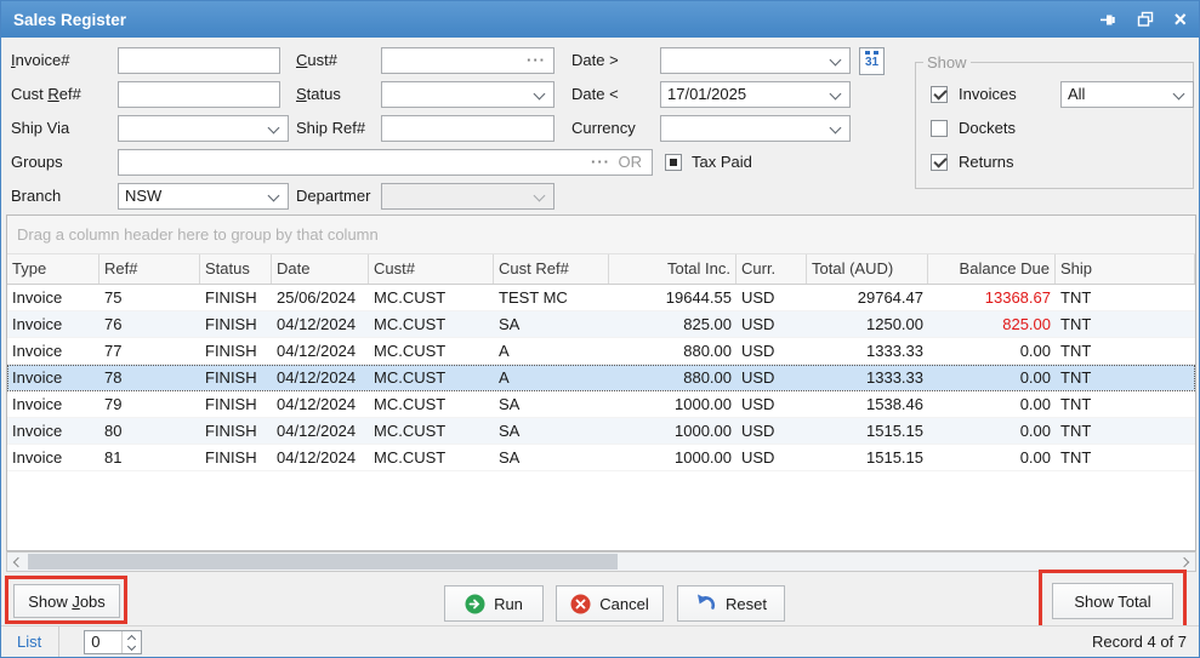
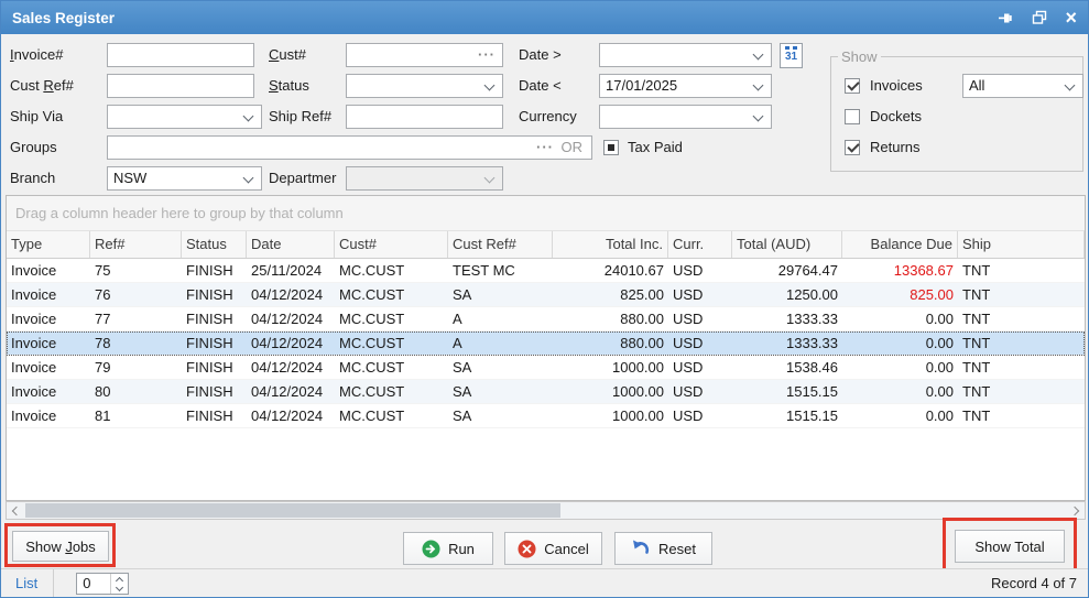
  Sales Register
  ×
  Invoice#
  Cust#
  ···
  Date >
  31
  Cust Ref#
  Status
  Date <
  17/01/2025
  Ship Via
  Ship Ref#
  Currency
  Groups
  ···
  OR
  Tax Paid
  Branch
  NSW
  Departmer
  Show
  Invoices
  All
  Dockets
  Returns
  Drag a column header here to group by that column
  Type
  Ref#
  Status
  Date
  Cust#
  Cust Ref#
  Total Inc.
  Curr.
  Total (AUD)
  Balance Due
  Ship
  Invoice
  75
  FINISH
- 25/06/2024
+ 25/11/2024
  MC.CUST
  TEST MC
- 19644.55
+ 24010.67
  USD
  29764.47
  13368.67
  TNT
  Invoice
  76
  FINISH
  04/12/2024
  MC.CUST
  SA
  825.00
  USD
  1250.00
  825.00
  TNT
  Invoice
  77
  FINISH
  04/12/2024
  MC.CUST
  A
  880.00
  USD
  1333.33
  0.00
  TNT
  Invoice
  78
  FINISH
  04/12/2024
  MC.CUST
  A
  880.00
  USD
  1333.33
  0.00
  TNT
  Invoice
  79
  FINISH
  04/12/2024
  MC.CUST
  SA
  1000.00
  USD
  1538.46
  0.00
  TNT
  Invoice
  80
  FINISH
  04/12/2024
  MC.CUST
  SA
  1000.00
  USD
  1515.15
  0.00
  TNT
  Invoice
  81
  FINISH
  04/12/2024
  MC.CUST
  SA
  1000.00
  USD
  1515.15
  0.00
  TNT
  Show Jobs
  Run
  Cancel
  Reset
  Show Total
  List
  0
  Record 4 of 7
